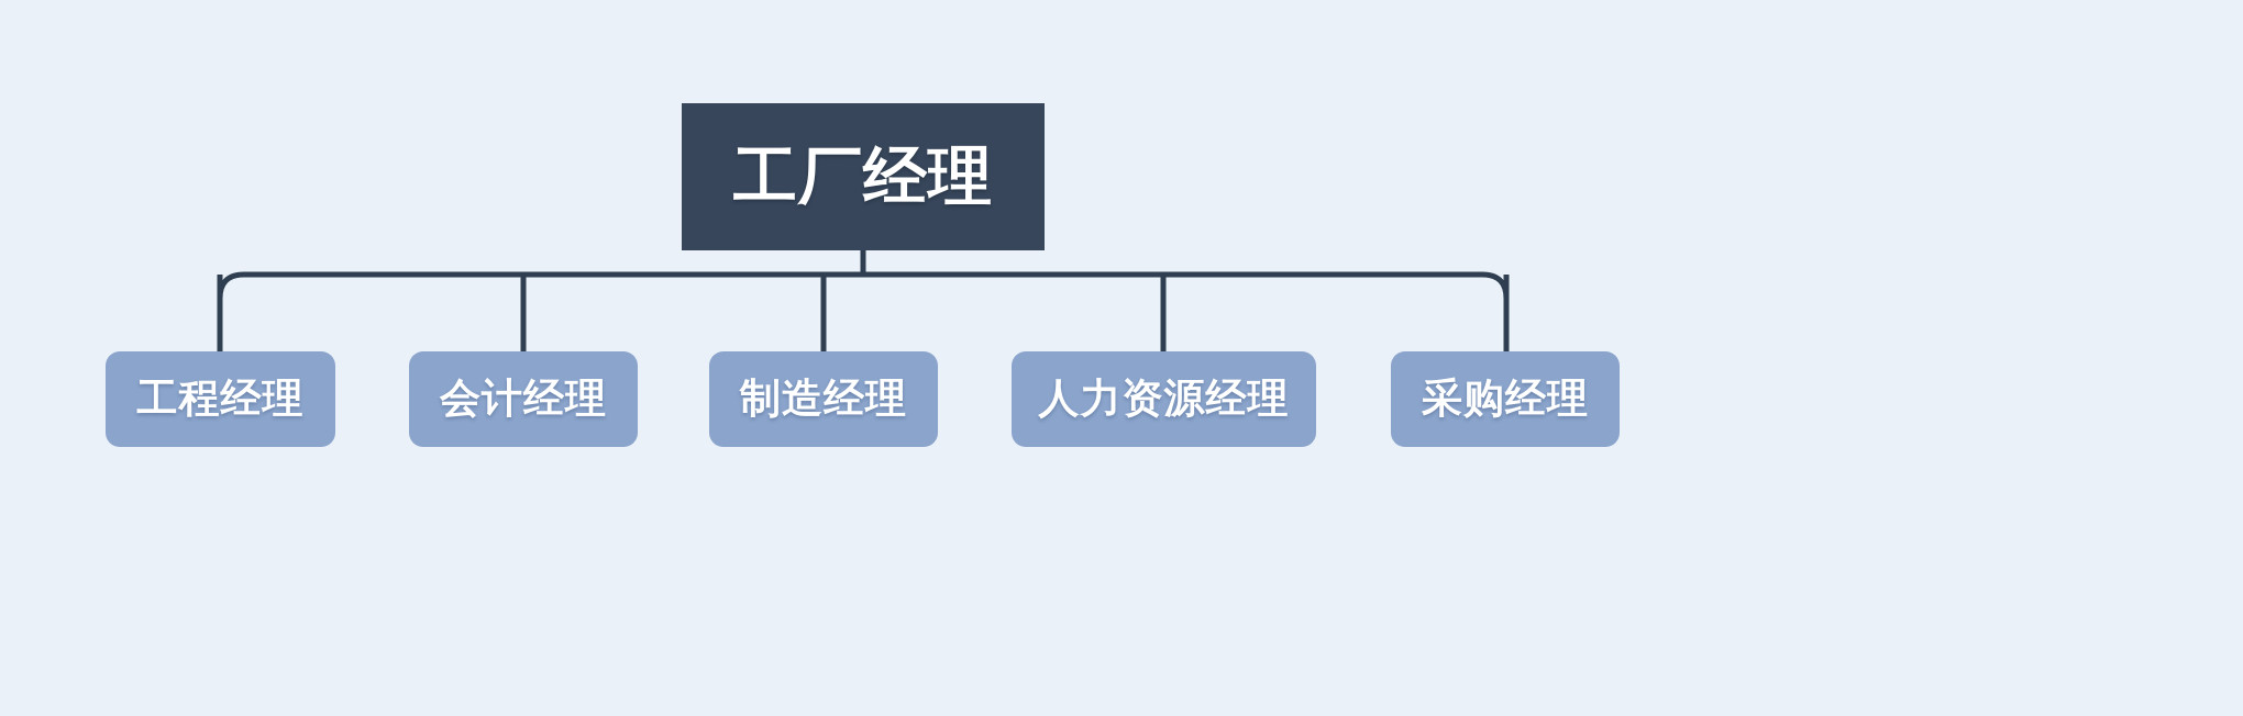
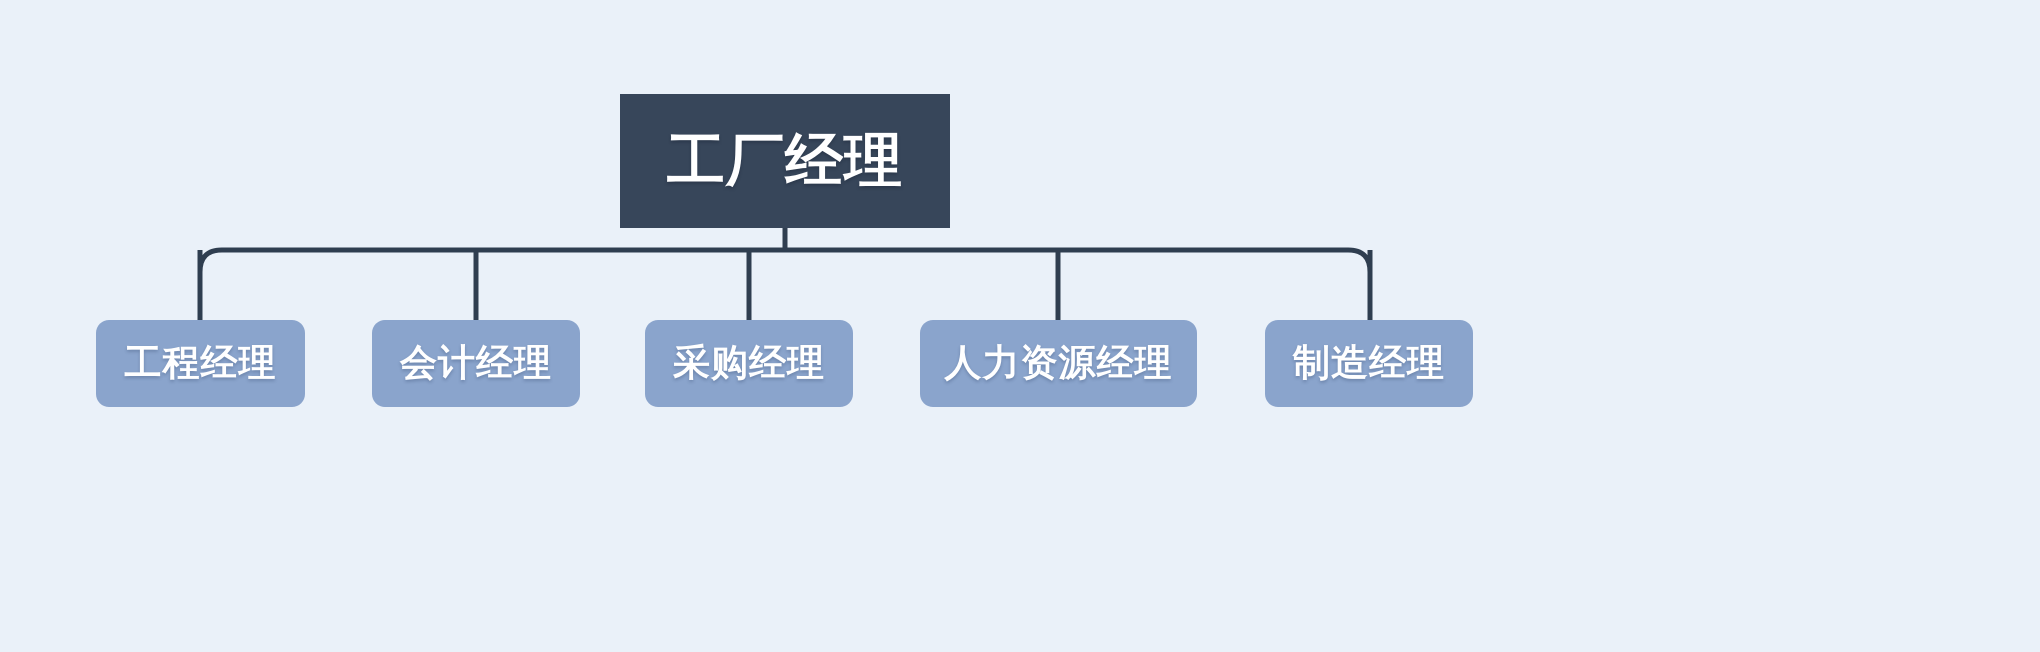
  工厂经理
  工程经理
  会计经理
- 制造经理
+ 采购经理
  人力资源经理
- 采购经理
+ 制造经理
